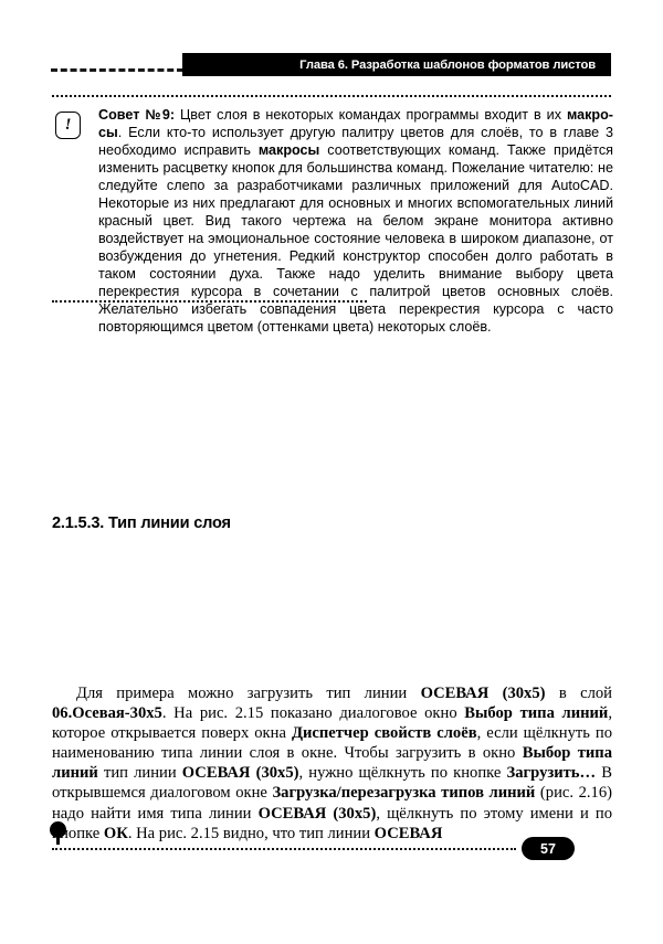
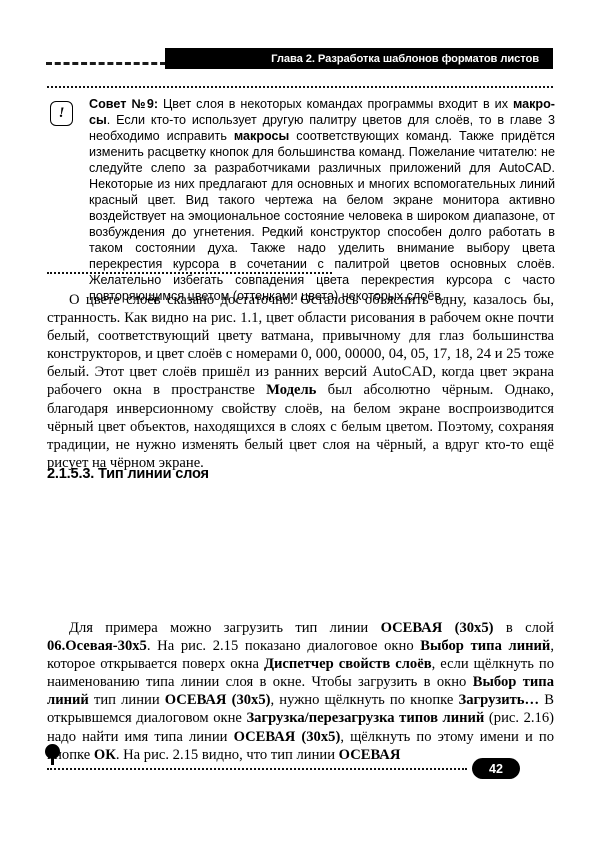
- Глава 6. Разработка шаблонов форматов листов
+ Глава 2. Разработка шаблонов форматов листов
  !
  Совет №9: Цвет слоя в некоторых командах программы входит в их макро-сы. Если кто-то использует другую палитру цветов для слоёв, то в главе 3 необходимо исправить макросы соответствующих команд. Также придётся изменить расцветку кнопок для большинства команд. Пожелание читателю: не следуйте слепо за разработчиками различных приложений для AutoCAD. Некоторые из них предлагают для основных и многих вспомогательных линий красный цвет. Вид такого чертежа на белом экране монитора активно воздействует на эмоциональное состояние человека в широком диапазоне, от возбуждения до угнетения. Редкий конструктор способен долго работать в таком состоянии духа. Также надо уделить внимание выбору цвета перекрестия курсора в сочетании с палитрой цветов основных слоёв. Желательно избегать совпадения цвета перекрестия курсора с часто повторяющимся цветом (оттенками цвета) некоторых слоёв.
+ О цвете слоёв сказано достаточно. Осталось объяснить одну, казалось бы, странность. Как видно на рис. 1.1, цвет области рисования в рабочем окне почти белый, соответствующий цвету ватмана, привычному для глаз большинства конструкторов, и цвет слоёв с номерами 0, 000, 00000, 04, 05, 17, 18, 24 и 25 тоже белый. Этот цвет слоёв пришёл из ранних версий AutoCAD, когда цвет экрана рабочего окна в пространстве Модель был абсолютно чёрным. Однако, благодаря инверсионному свойству слоёв, на белом экране воспроизводится чёрный цвет объектов, находящихся в слоях с белым цветом. Поэтому, сохраняя традиции, не нужно изменять белый цвет слоя на чёрный, а вдруг кто-то ещё рисует на чёрном экране.
  2.1.5.3. Тип линии слоя
  Для примера можно загрузить тип линии ОСЕВАЯ (30x5) в слой 06.Осевая-30x5. На рис. 2.15 показано диалоговое окно Выбор типа линий, которое открывается поверх окна Диспетчер свойств слоёв, если щёлкнуть по наименованию типа линии слоя в окне. Чтобы загрузить в окно Выбор типа линий тип линии ОСЕВАЯ (30x5), нужно щёлкнуть по кнопке Загрузить… В открывшемся диалоговом окне Загрузка/перезагрузка типов линий (рис. 2.16) надо найти имя типа линии ОСЕВАЯ (30x5), щёлкнуть по этому имени и по опке ОК. На рис. 2.15 видно, что тип линии ОСЕВАЯ
- 57
+ 42
